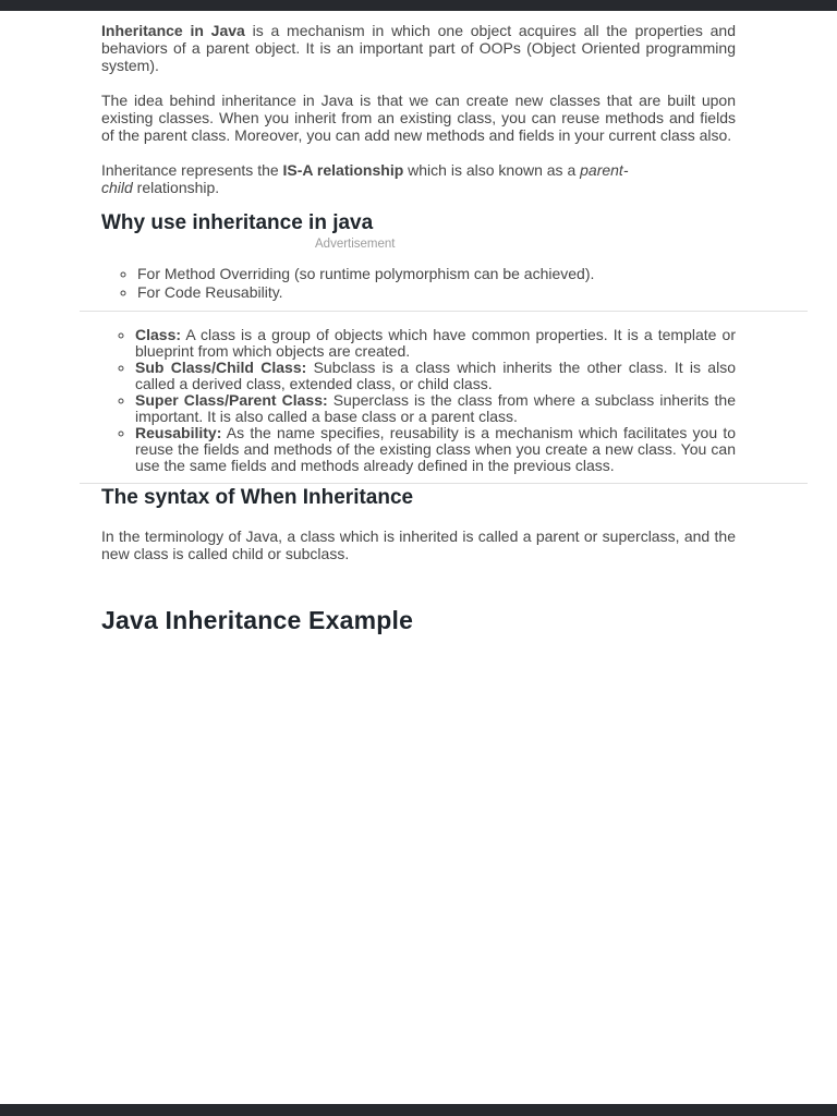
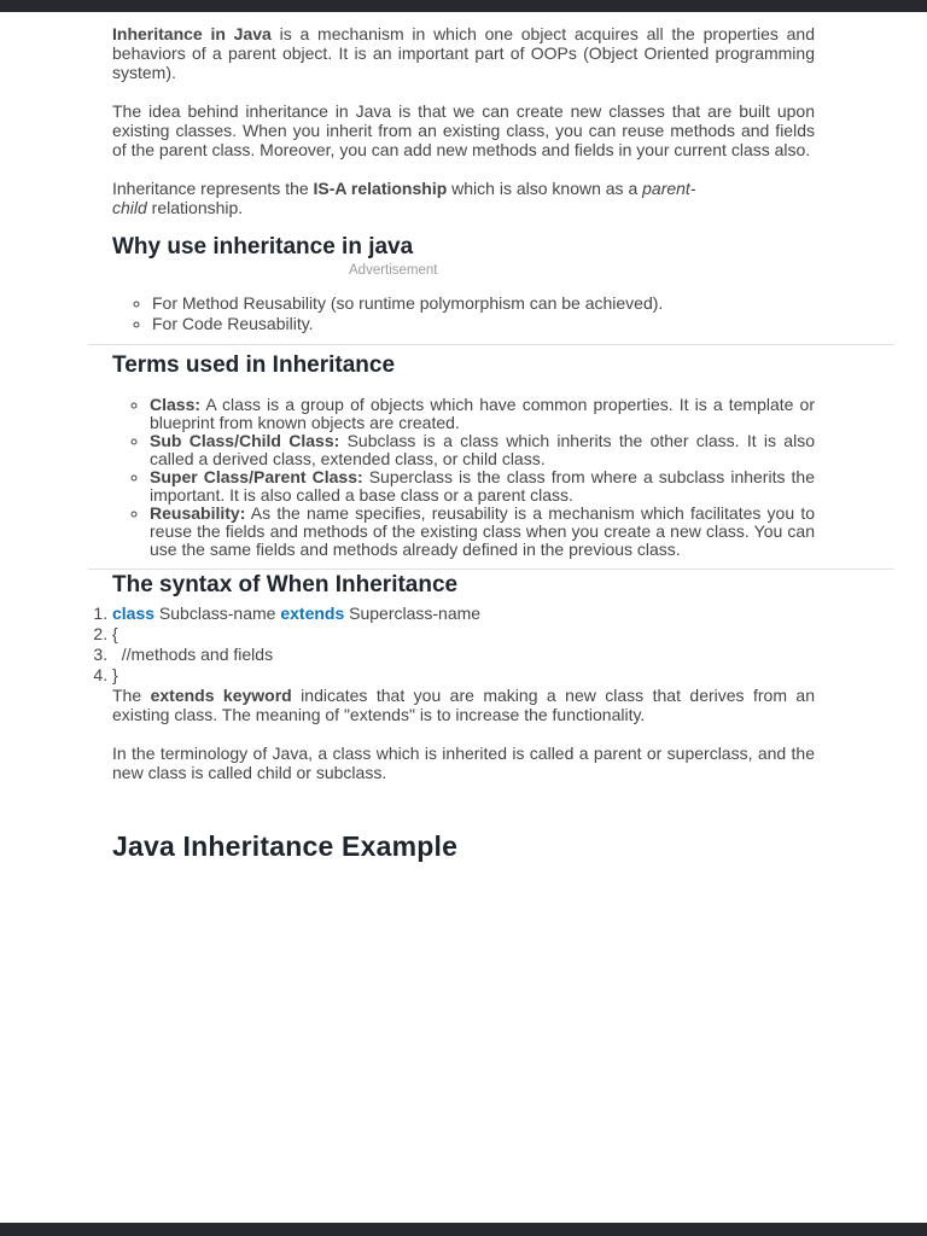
  Inheritance in Java is a mechanism in which one object acquires all the properties and behaviors of a parent object. It is an important part of OOPs (Object Oriented programming system).
  The idea behind inheritance in Java is that we can create new classes that are built upon existing classes. When you inherit from an existing class, you can reuse methods and fields of the parent class. Moreover, you can add new methods and fields in your current class also.
  Inheritance represents the IS-A relationship which is also known as a parent-
  child relationship.
  Why use inheritance in java
  Advertisement
- For Method Overriding (so runtime polymorphism can be achieved).
+ For Method Reusability (so runtime polymorphism can be achieved).
  For Code Reusability.
+ Terms used in Inheritance
- Class: A class is a group of objects which have common properties. It is a template or blueprint from which objects are created.
+ Class: A class is a group of objects which have common properties. It is a template or blueprint from known objects are created.
  Sub Class/Child Class: Subclass is a class which inherits the other class. It is also called a derived class, extended class, or child class.
  Super Class/Parent Class: Superclass is the class from where a subclass inherits the important. It is also called a base class or a parent class.
  Reusability: As the name specifies, reusability is a mechanism which facilitates you to reuse the fields and methods of the existing class when you create a new class. You can use the same fields and methods already defined in the previous class.
  The syntax of When Inheritance
+ class Subclass-name extends Superclass-name
+ {
+ //methods and fields
+ }
+ The extends keyword indicates that you are making a new class that derives from an existing class. The meaning of "extends" is to increase the functionality.
  In the terminology of Java, a class which is inherited is called a parent or superclass, and the new class is called child or subclass.
  Java Inheritance Example
